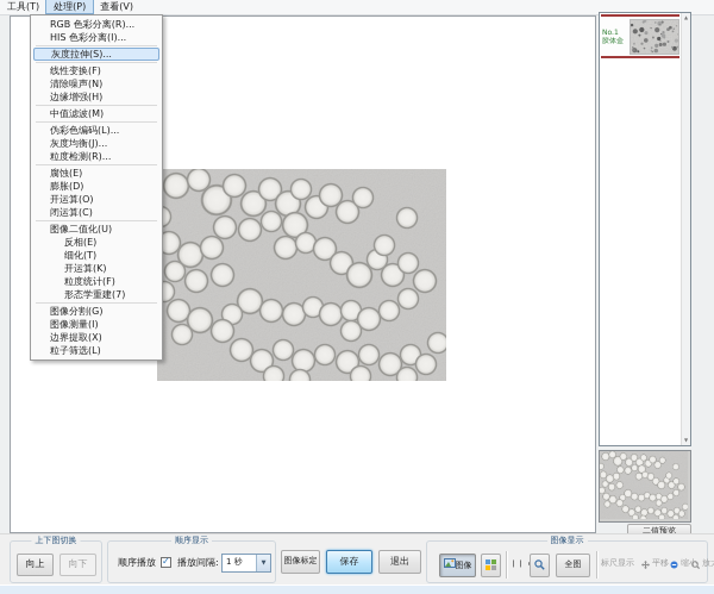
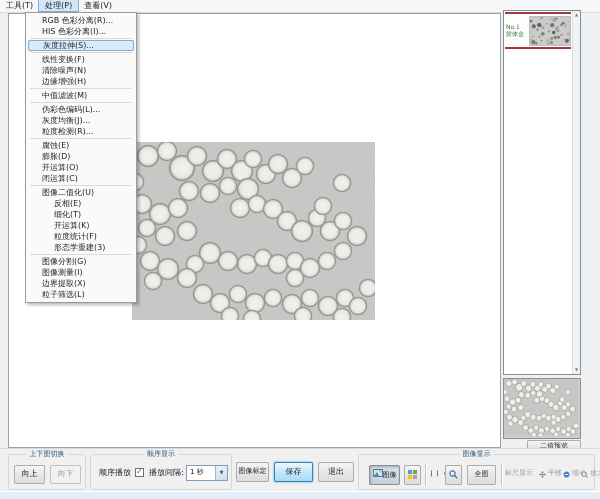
  工具(T) 处理(P) 查看(V)
  RGB 色彩分离(R)...
  HIS 色彩分离(I)...
  灰度拉伸(S)...
  线性变换(F)
  清除噪声(N)
  边缘增强(H)
  中值滤波(M)
  伪彩色编码(L)...
  灰度均衡(J)...
  粒度检测(R)...
  腐蚀(E)
  膨胀(D)
  开运算(O)
  闭运算(C)
  图像二值化(U)
  反相(E)
  细化(T)
  开运算(K)
  粒度统计(F)
- 形态学重建(7)
+ 形态学重建(3)
  图像分割(G)
  图像测量(I)
  边界提取(X)
  粒子筛选(L)
  二值预览
  上下图切换
  向上
  向下
  顺序显示
  顺序播放
  ✓
  播放间隔:
  1 秒
  图像标定
  保存
  退出
  图像显示
  图像
  全图
  标尺显示
  平移
  缩小
